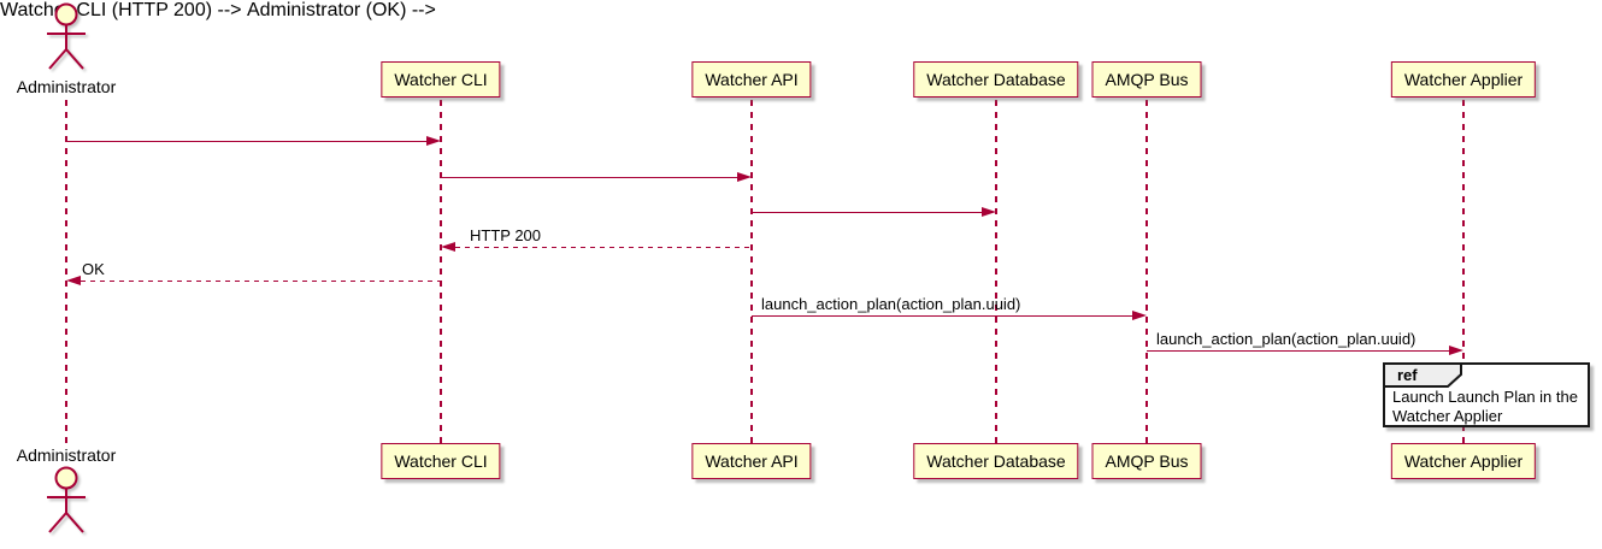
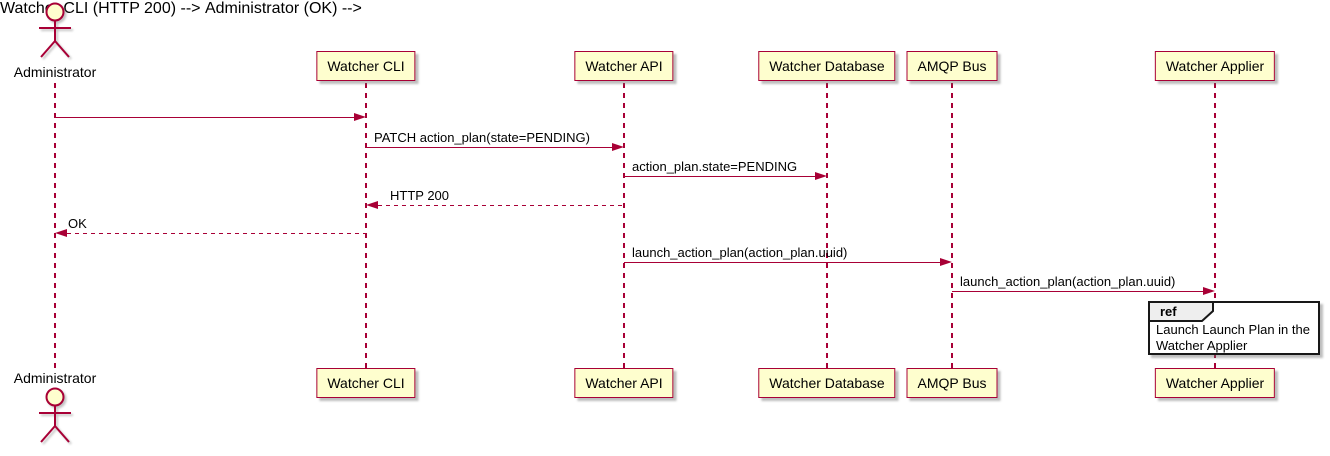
  Administrator
  Watcher CLI
  Watcher API
  Watcher Database
  AMQP Bus
  Watcher Applier
+ PATCH action_plan(state=PENDING)
+ action_plan.state=PENDING
  Watcher CLI (HTTP 200) -->
  HTTP 200
  Administrator (OK) -->
  OK
  launch_action_plan(action_plan.uuid)
  launch_action_plan(action_plan.uuid)
  ref
  Launch Launch Plan in the
  Watcher Applier
  Watcher CLI
  Watcher API
  Watcher Database
  AMQP Bus
  Watcher Applier
  Administrator
